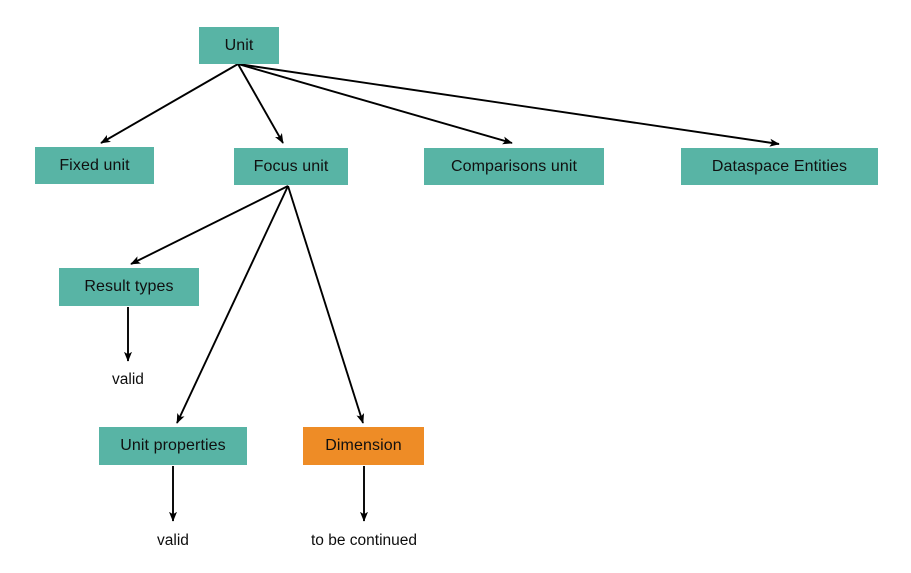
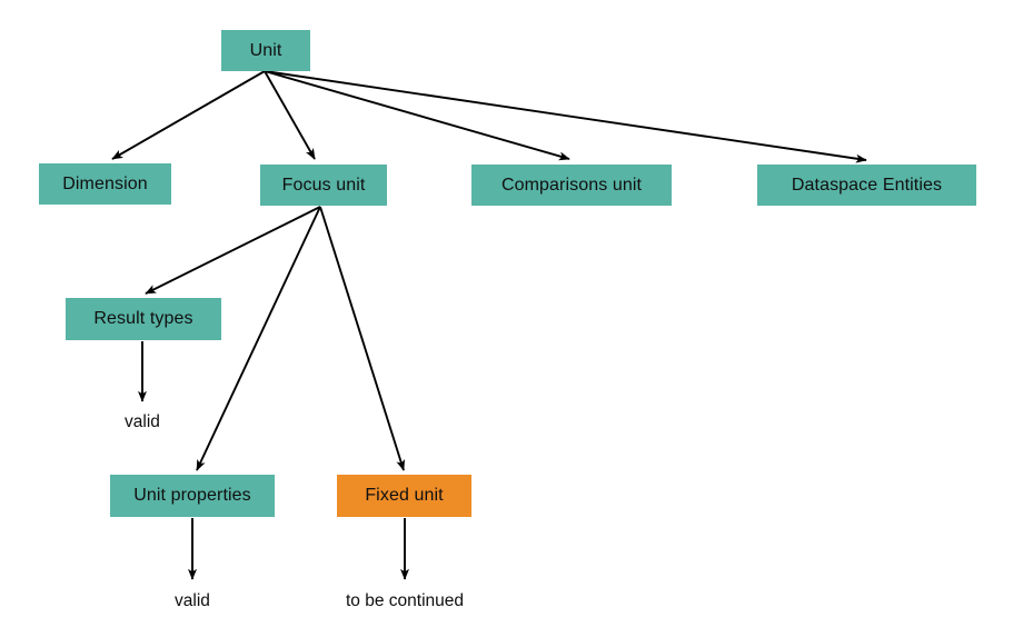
  Unit
- Fixed unit
+ Dimension
  Focus unit
  Comparisons unit
  Dataspace Entities
  Result types
  Unit properties
- Dimension
+ Fixed unit
  valid
  valid
  to be continued
